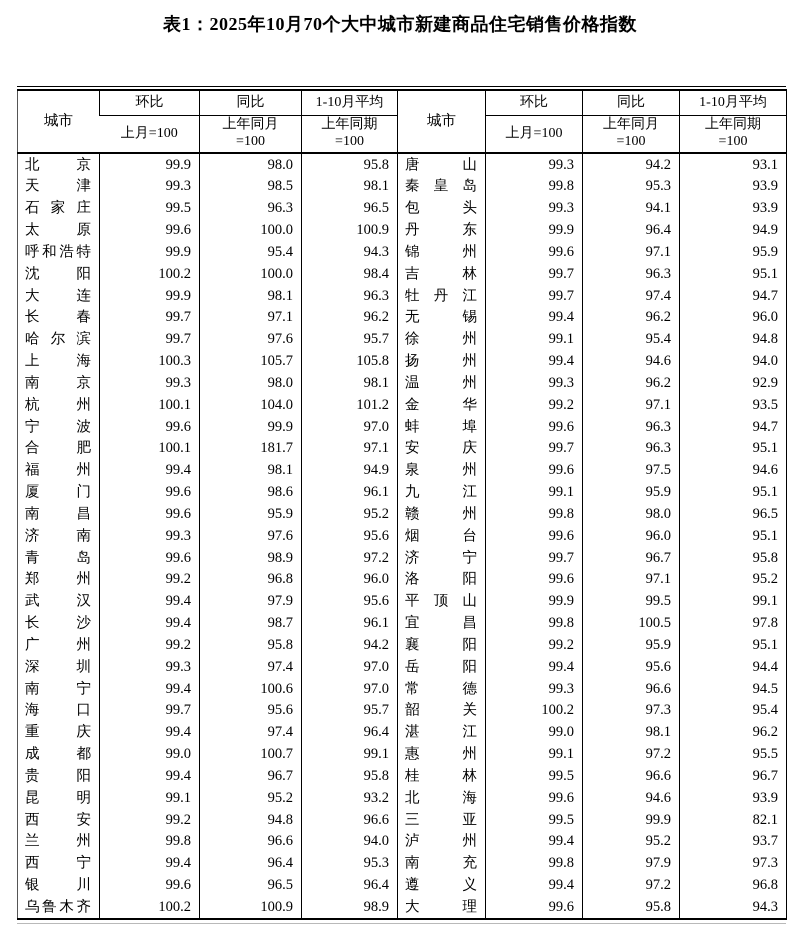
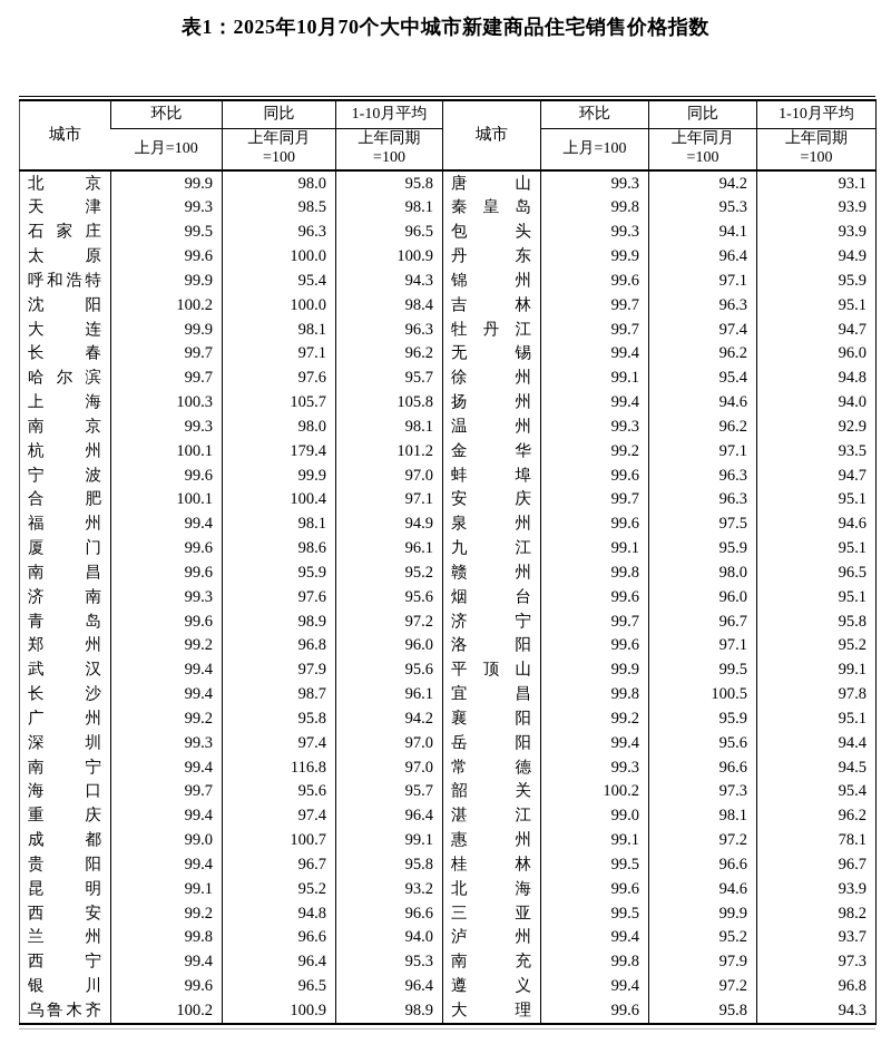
  表1：2025年10月70个大中城市新建商品住宅销售价格指数
  城市	环比	同比	1-10月平均	城市	环比	同比	1-10月平均
  上月=100	上年同月 =100	上年同期 =100	上月=100	上年同月 =100	上年同期 =100
  北 京	99.9	98.0	95.8	唐 山	99.3	94.2	93.1
  天 津	99.3	98.5	98.1	秦 皇 岛	99.8	95.3	93.9
  石 家 庄	99.5	96.3	96.5	包 头	99.3	94.1	93.9
  太 原	99.6	100.0	100.9	丹 东	99.9	96.4	94.9
  呼 和 浩 特	99.9	95.4	94.3	锦 州	99.6	97.1	95.9
  沈 阳	100.2	100.0	98.4	吉 林	99.7	96.3	95.1
  大 连	99.9	98.1	96.3	牡 丹 江	99.7	97.4	94.7
  长 春	99.7	97.1	96.2	无 锡	99.4	96.2	96.0
  哈 尔 滨	99.7	97.6	95.7	徐 州	99.1	95.4	94.8
  上 海	100.3	105.7	105.8	扬 州	99.4	94.6	94.0
  南 京	99.3	98.0	98.1	温 州	99.3	96.2	92.9
- 杭 州	100.1	104.0	101.2	金 华	99.2	97.1	93.5
+ 杭 州	100.1	179.4	101.2	金 华	99.2	97.1	93.5
  宁 波	99.6	99.9	97.0	蚌 埠	99.6	96.3	94.7
- 合 肥	100.1	181.7	97.1	安 庆	99.7	96.3	95.1
+ 合 肥	100.1	100.4	97.1	安 庆	99.7	96.3	95.1
  福 州	99.4	98.1	94.9	泉 州	99.6	97.5	94.6
  厦 门	99.6	98.6	96.1	九 江	99.1	95.9	95.1
  南 昌	99.6	95.9	95.2	赣 州	99.8	98.0	96.5
  济 南	99.3	97.6	95.6	烟 台	99.6	96.0	95.1
  青 岛	99.6	98.9	97.2	济 宁	99.7	96.7	95.8
  郑 州	99.2	96.8	96.0	洛 阳	99.6	97.1	95.2
  武 汉	99.4	97.9	95.6	平 顶 山	99.9	99.5	99.1
  长 沙	99.4	98.7	96.1	宜 昌	99.8	100.5	97.8
  广 州	99.2	95.8	94.2	襄 阳	99.2	95.9	95.1
  深 圳	99.3	97.4	97.0	岳 阳	99.4	95.6	94.4
- 南 宁	99.4	100.6	97.0	常 德	99.3	96.6	94.5
+ 南 宁	99.4	116.8	97.0	常 德	99.3	96.6	94.5
  海 口	99.7	95.6	95.7	韶 关	100.2	97.3	95.4
  重 庆	99.4	97.4	96.4	湛 江	99.0	98.1	96.2
- 成 都	99.0	100.7	99.1	惠 州	99.1	97.2	95.5
+ 成 都	99.0	100.7	99.1	惠 州	99.1	97.2	78.1
  贵 阳	99.4	96.7	95.8	桂 林	99.5	96.6	96.7
  昆 明	99.1	95.2	93.2	北 海	99.6	94.6	93.9
- 西 安	99.2	94.8	96.6	三 亚	99.5	99.9	82.1
+ 西 安	99.2	94.8	96.6	三 亚	99.5	99.9	98.2
  兰 州	99.8	96.6	94.0	泸 州	99.4	95.2	93.7
  西 宁	99.4	96.4	95.3	南 充	99.8	97.9	97.3
  银 川	99.6	96.5	96.4	遵 义	99.4	97.2	96.8
  乌 鲁 木 齐	100.2	100.9	98.9	大 理	99.6	95.8	94.3
